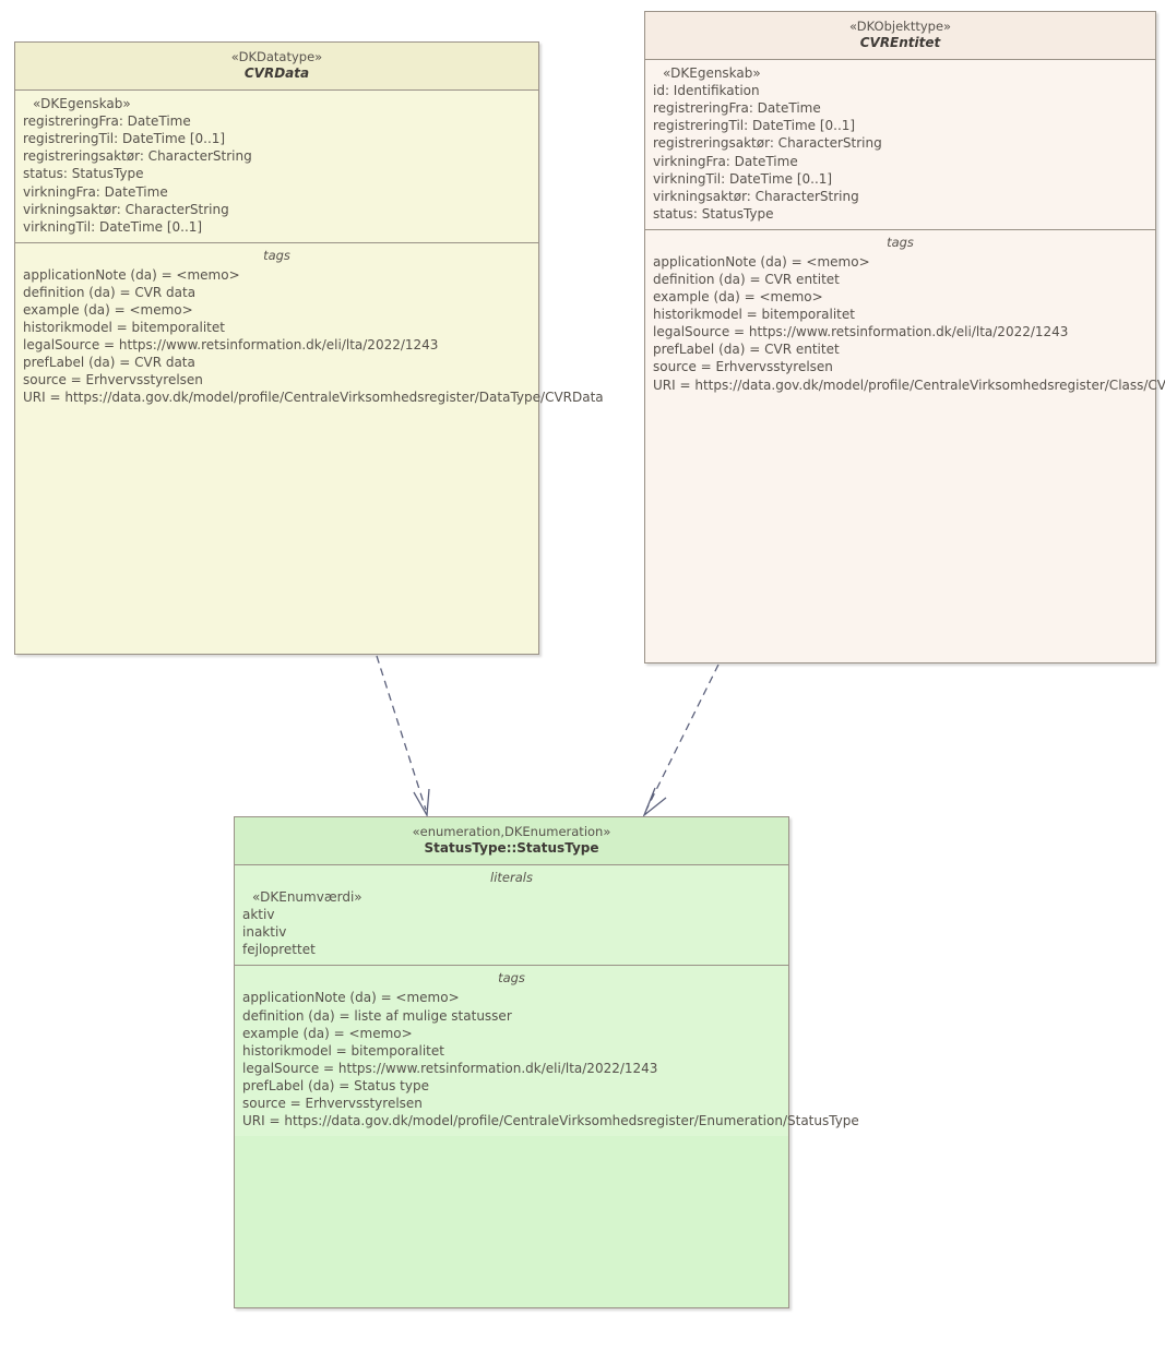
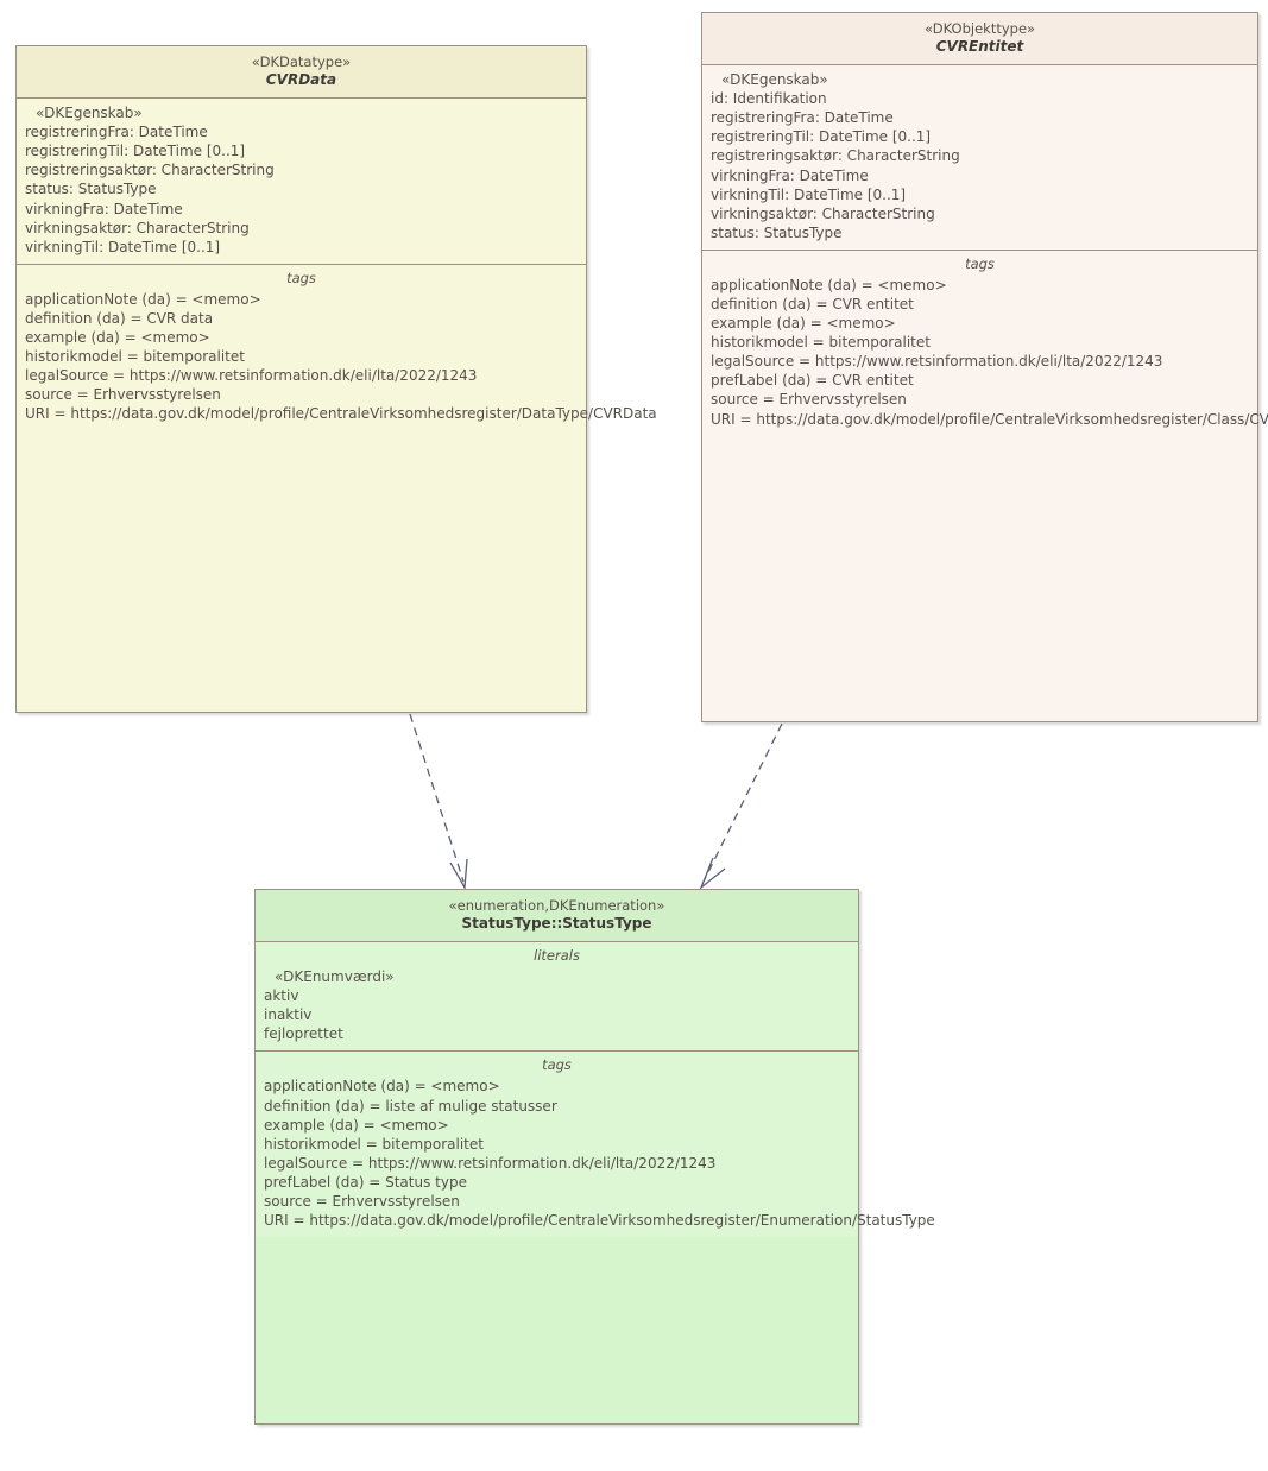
  «DKDatatype»
  CVRData
  «DKEgenskab»
  registreringFra: DateTime
  registreringTil: DateTime [0..1]
  registreringsaktør: CharacterString
  status: StatusType
  virkningFra: DateTime
  virkningsaktør: CharacterString
  virkningTil: DateTime [0..1]
  tags
  applicationNote (da) = <memo>
  definition (da) = CVR data
  example (da) = <memo>
  historikmodel = bitemporalitet
  legalSource = https://www.retsinformation.dk/eli/lta/2022/1243
- prefLabel (da) = CVR data
  source = Erhvervsstyrelsen
  URI = https://data.gov.dk/model/profile/CentraleVirksomhedsregister/DataType/CVRData
  «DKObjekttype»
  CVREntitet
  «DKEgenskab»
  id: Identifikation
  registreringFra: DateTime
  registreringTil: DateTime [0..1]
  registreringsaktør: CharacterString
  virkningFra: DateTime
  virkningTil: DateTime [0..1]
  virkningsaktør: CharacterString
  status: StatusType
  tags
  applicationNote (da) = <memo>
  definition (da) = CVR entitet
  example (da) = <memo>
  historikmodel = bitemporalitet
  legalSource = https://www.retsinformation.dk/eli/lta/2022/1243
  prefLabel (da) = CVR entitet
  source = Erhvervsstyrelsen
  URI = https://data.gov.dk/model/profile/CentraleVirksomhedsregister/Class/CV
  «enumeration,DKEnumeration»
  StatusType::StatusType
  literals
  «DKEnumværdi»
  aktiv
  inaktiv
  fejloprettet
  tags
  applicationNote (da) = <memo>
  definition (da) = liste af mulige statusser
  example (da) = <memo>
  historikmodel = bitemporalitet
  legalSource = https://www.retsinformation.dk/eli/lta/2022/1243
  prefLabel (da) = Status type
  source = Erhvervsstyrelsen
  URI = https://data.gov.dk/model/profile/CentraleVirksomhedsregister/Enumeration/StatusType
